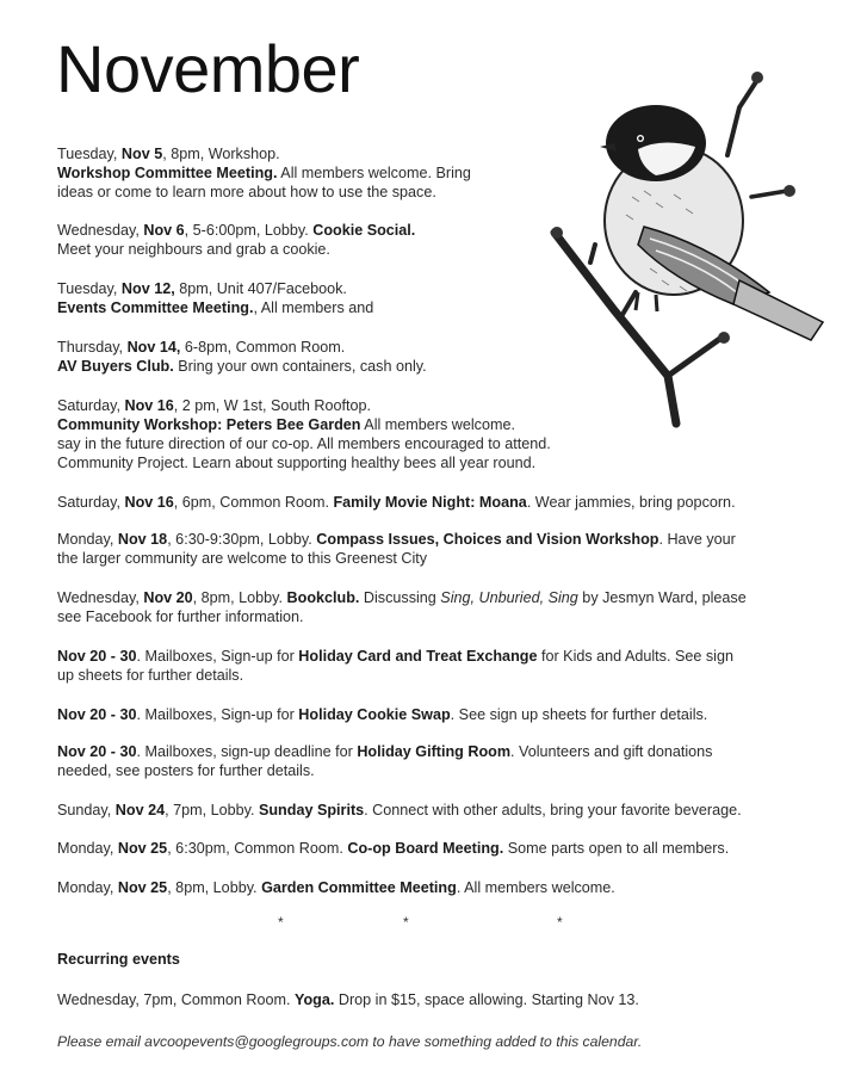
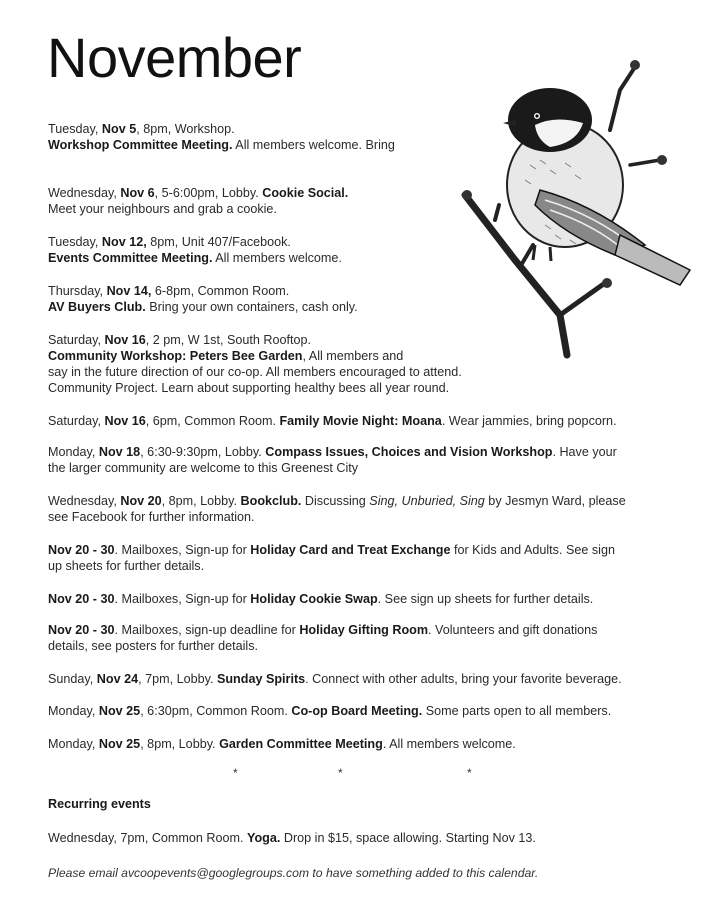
  November
  Tuesday, Nov 5, 8pm, Workshop.
  Workshop Committee Meeting. All members welcome. Bring
- ideas or come to learn more about how to use the space.
  Wednesday, Nov 6, 5-6:00pm, Lobby. Cookie Social.
  Meet your neighbours and grab a cookie.
  Tuesday, Nov 12, 8pm, Unit 407/Facebook.
- Events Committee Meeting., All members and
+ Events Committee Meeting. All members welcome.
  Thursday, Nov 14, 6-8pm, Common Room.
  AV Buyers Club. Bring your own containers, cash only.
  Saturday, Nov 16, 2 pm, W 1st, South Rooftop.
- Community Workshop: Peters Bee Garden All members welcome.
+ Community Workshop: Peters Bee Garden, All members and
  say in the future direction of our co-op. All members encouraged to attend.
  Community Project. Learn about supporting healthy bees all year round.
  Saturday, Nov 16, 6pm, Common Room. Family Movie Night: Moana. Wear jammies, bring popcorn.
  Monday, Nov 18, 6:30-9:30pm, Lobby. Compass Issues, Choices and Vision Workshop. Have your
  the larger community are welcome to this Greenest City
  Wednesday, Nov 20, 8pm, Lobby. Bookclub. Discussing Sing, Unburied, Sing by Jesmyn Ward, please
  see Facebook for further information.
  Nov 20 - 30. Mailboxes, Sign-up for Holiday Card and Treat Exchange for Kids and Adults. See sign
  up sheets for further details.
  Nov 20 - 30. Mailboxes, Sign-up for Holiday Cookie Swap. See sign up sheets for further details.
  Nov 20 - 30. Mailboxes, sign-up deadline for Holiday Gifting Room. Volunteers and gift donations
- needed, see posters for further details.
+ details, see posters for further details.
  Sunday, Nov 24, 7pm, Lobby. Sunday Spirits. Connect with other adults, bring your favorite beverage.
  Monday, Nov 25, 6:30pm, Common Room. Co-op Board Meeting. Some parts open to all members.
  Monday, Nov 25, 8pm, Lobby. Garden Committee Meeting. All members welcome.
  *
  *
  *
  Recurring events
  Wednesday, 7pm, Common Room. Yoga. Drop in $15, space allowing. Starting Nov 13.
  Please email avcoopevents@googlegroups.com to have something added to this calendar.
